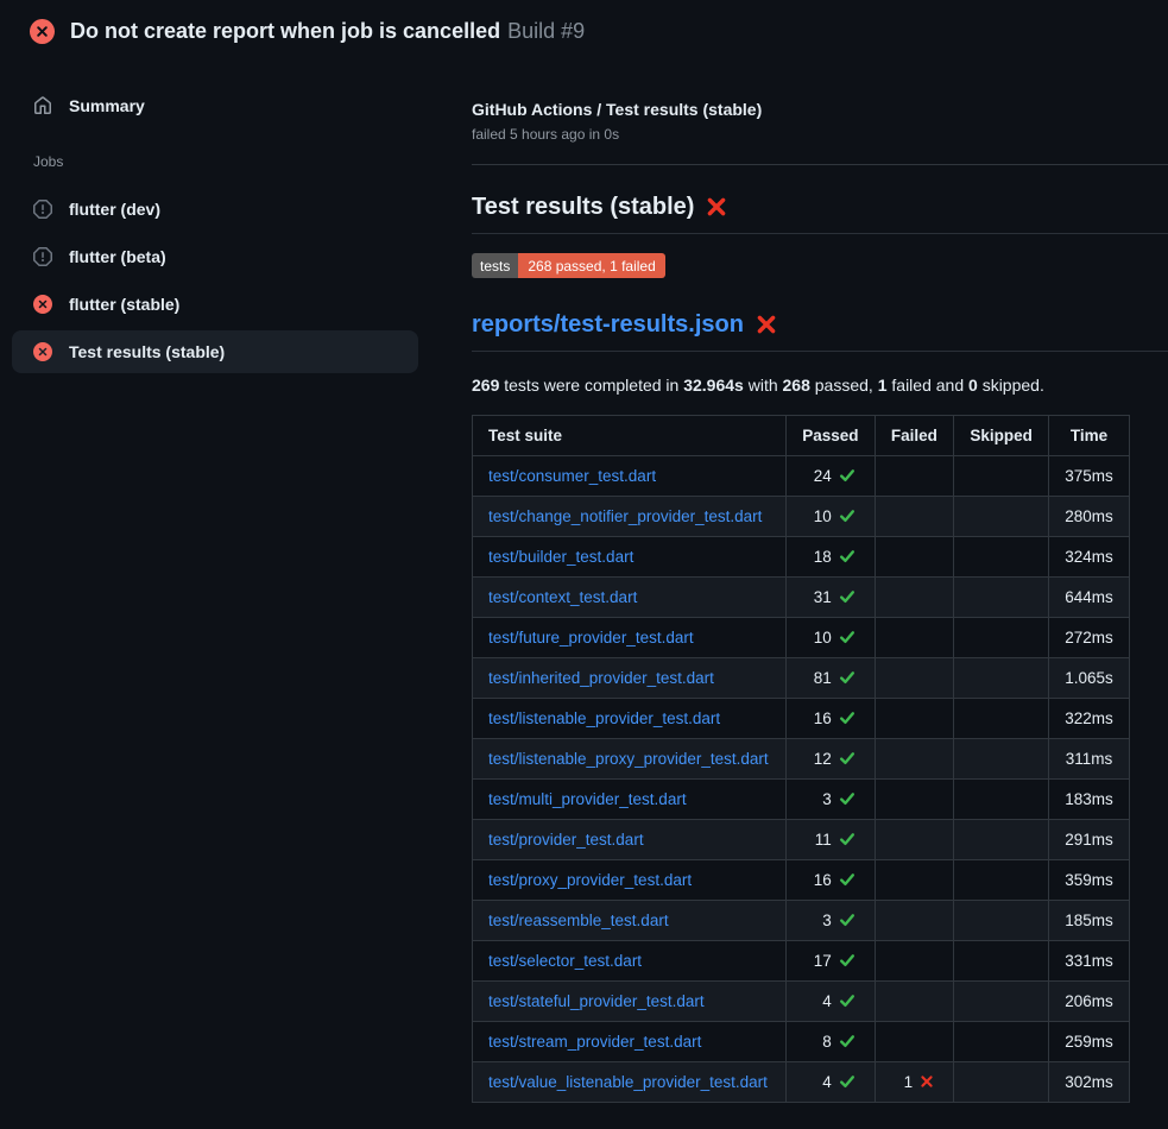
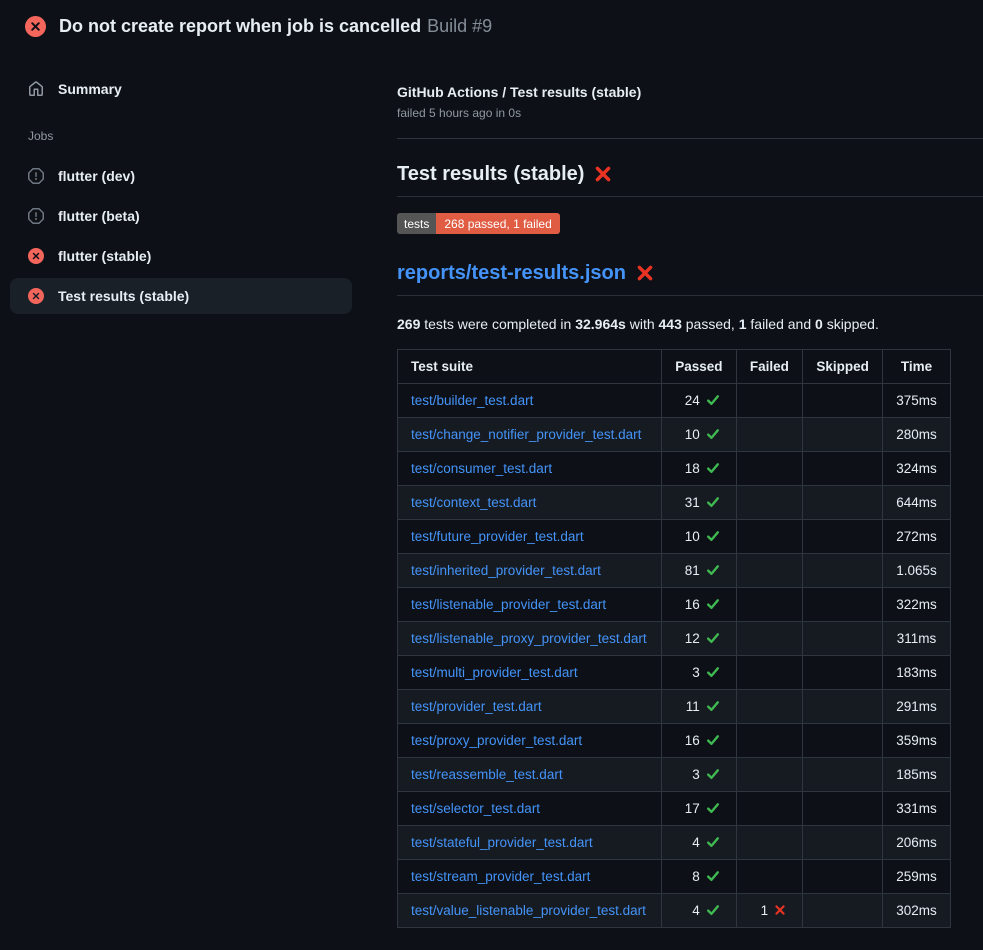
  Do not create report when job is cancelled Build #9
  Summary
  Jobs
  flutter (dev)
  flutter (beta)
  flutter (stable)
  Test results (stable)
  GitHub Actions / Test results (stable)
  failed 5 hours ago in 0s
  Test results (stable)
  tests
  268 passed, 1 failed
  reports/test-results.json
- 269 tests were completed in 32.964s with 268 passed, 1 failed and 0 skipped.
+ 269 tests were completed in 32.964s with 443 passed, 1 failed and 0 skipped.
  Test suite	Passed	Failed	Skipped	Time
- test/consumer_test.dart	24			375ms
+ test/builder_test.dart	24			375ms
  test/change_notifier_provider_test.dart	10			280ms
- test/builder_test.dart	18			324ms
+ test/consumer_test.dart	18			324ms
  test/context_test.dart	31			644ms
  test/future_provider_test.dart	10			272ms
  test/inherited_provider_test.dart	81			1.065s
  test/listenable_provider_test.dart	16			322ms
  test/listenable_proxy_provider_test.dart	12			311ms
  test/multi_provider_test.dart	3			183ms
  test/provider_test.dart	11			291ms
  test/proxy_provider_test.dart	16			359ms
  test/reassemble_test.dart	3			185ms
  test/selector_test.dart	17			331ms
  test/stateful_provider_test.dart	4			206ms
  test/stream_provider_test.dart	8			259ms
  test/value_listenable_provider_test.dart	4	1		302ms
